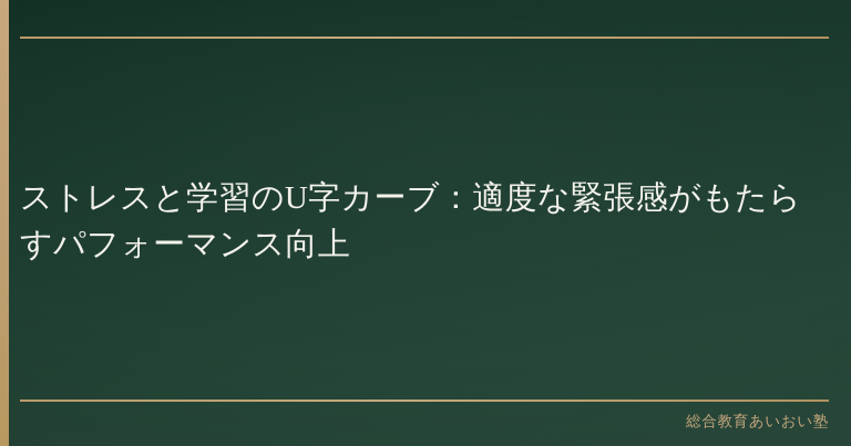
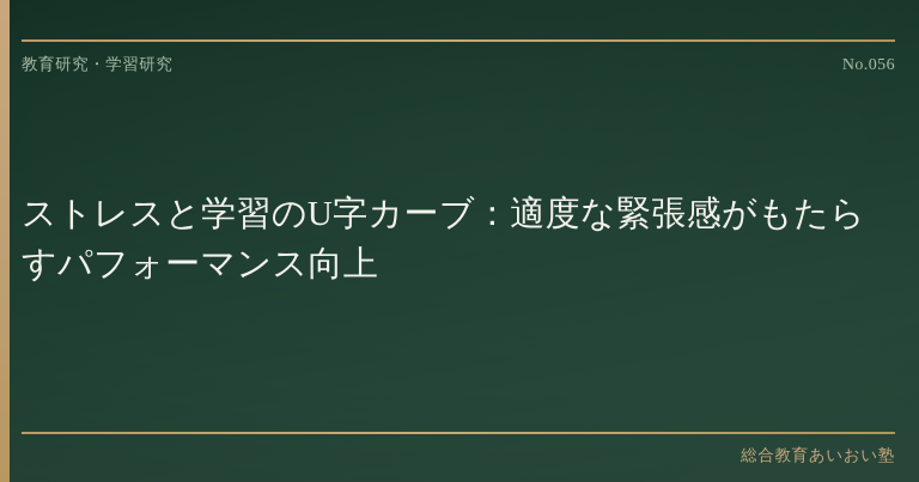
+ 教育研究・学習研究
+ No.056
  ストレスと学習のU字カーブ：適度な緊張感がもたらすパフォーマンス向上
  総合教育あいおい塾
